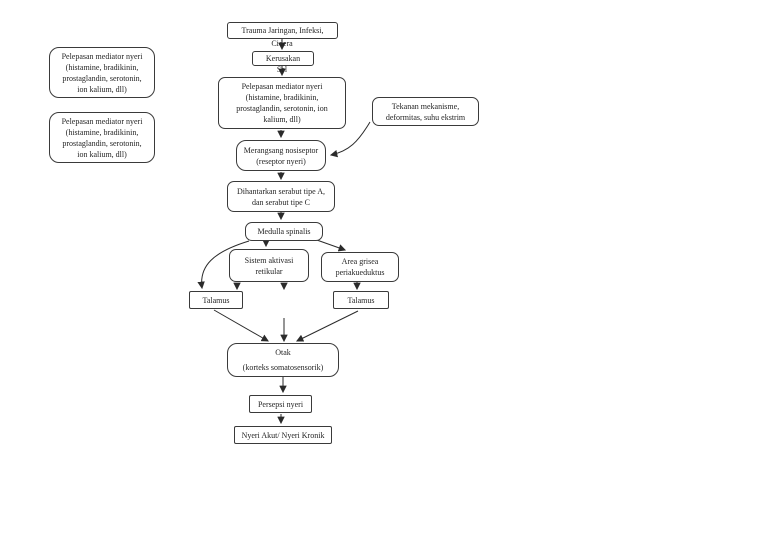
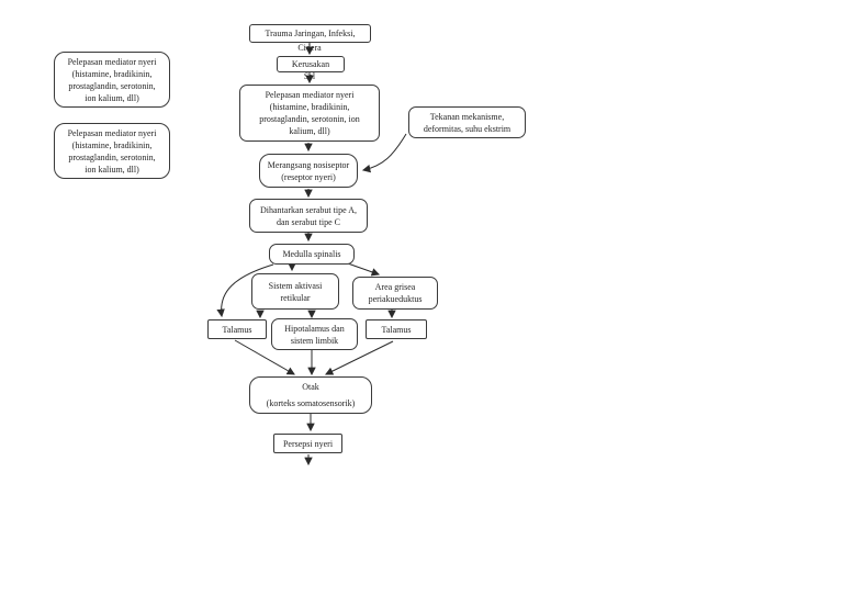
  Trauma Jaringan, Infeksi,
  Cidera
  Kerusakan
  Sel
  Pelepasan mediator nyeri
  (histamine, bradikinin,
  prostaglandin, serotonin,
  ion kalium, dll)
  Pelepasan mediator nyeri
  (histamine, bradikinin,
  prostaglandin, serotonin,
  ion kalium, dll)
  Pelepasan mediator nyeri
  (histamine, bradikinin,
  prostaglandin, serotonin, ion
  kalium, dll)
  Tekanan mekanisme,
  deformitas, suhu ekstrim
  Merangsang nosiseptor
  (reseptor nyeri)
  Dihantarkan serabut tipe A,
  dan serabut tipe C
  Medulla spinalis
  Sistem aktivasi
  retikular
  Area grisea
  periakueduktus
  Talamus
+ Hipotalamus dan
+ sistem limbik
  Talamus
  Otak
  (korteks somatosensorik)
  Persepsi nyeri
- Nyeri Akut/ Nyeri Kronik
